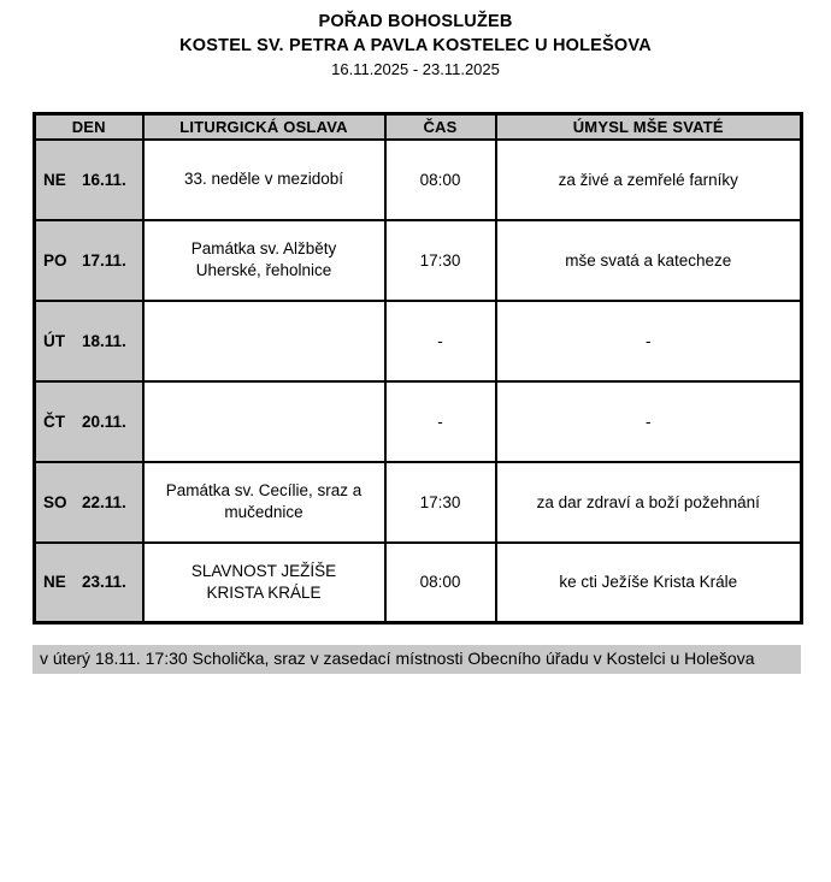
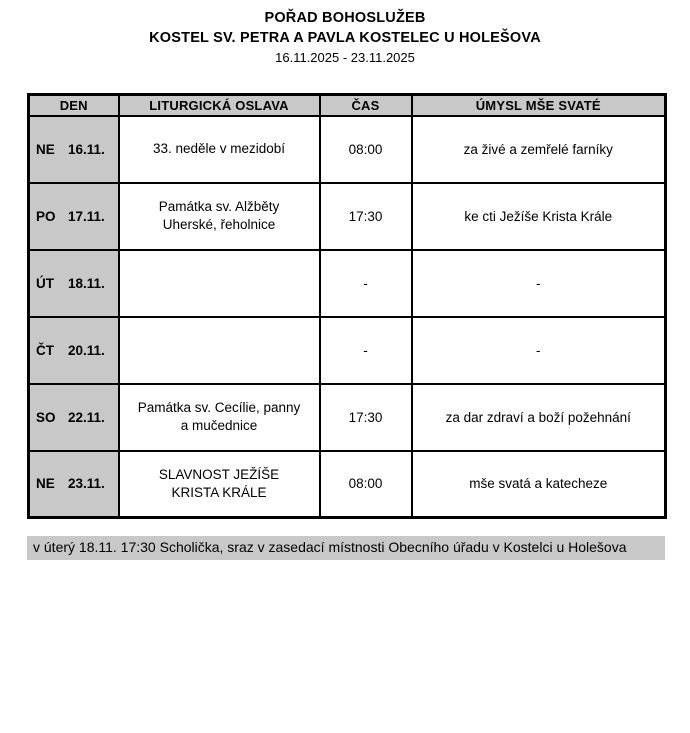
  POŘAD BOHOSLUŽEB
  KOSTEL SV. PETRA A PAVLA KOSTELEC U HOLEŠOVA
  16.11.2025 - 23.11.2025
  DEN	LITURGICKÁ OSLAVA	ČAS	ÚMYSL MŠE SVATÉ
  NE 16.11.	33. neděle v mezidobí	08:00	za živé a zemřelé farníky
- PO 17.11.	Památka sv. Alžběty Uherské, řeholnice	17:30	mše svatá a katecheze
+ PO 17.11.	Památka sv. Alžběty Uherské, řeholnice	17:30	ke cti Ježíše Krista Krále
  ÚT 18.11.		-	-
  ČT 20.11.		-	-
- SO 22.11.	Památka sv. Cecílie, sraz a mučednice	17:30	za dar zdraví a boží požehnání
+ SO 22.11.	Památka sv. Cecílie, panny a mučednice	17:30	za dar zdraví a boží požehnání
- NE 23.11.	SLAVNOST JEŽÍŠE KRISTA KRÁLE	08:00	ke cti Ježíše Krista Krále
+ NE 23.11.	SLAVNOST JEŽÍŠE KRISTA KRÁLE	08:00	mše svatá a katecheze
  v úterý 18.11. 17:30 Scholička, sraz v zasedací místnosti Obecního úřadu v Kostelci u Holešova
